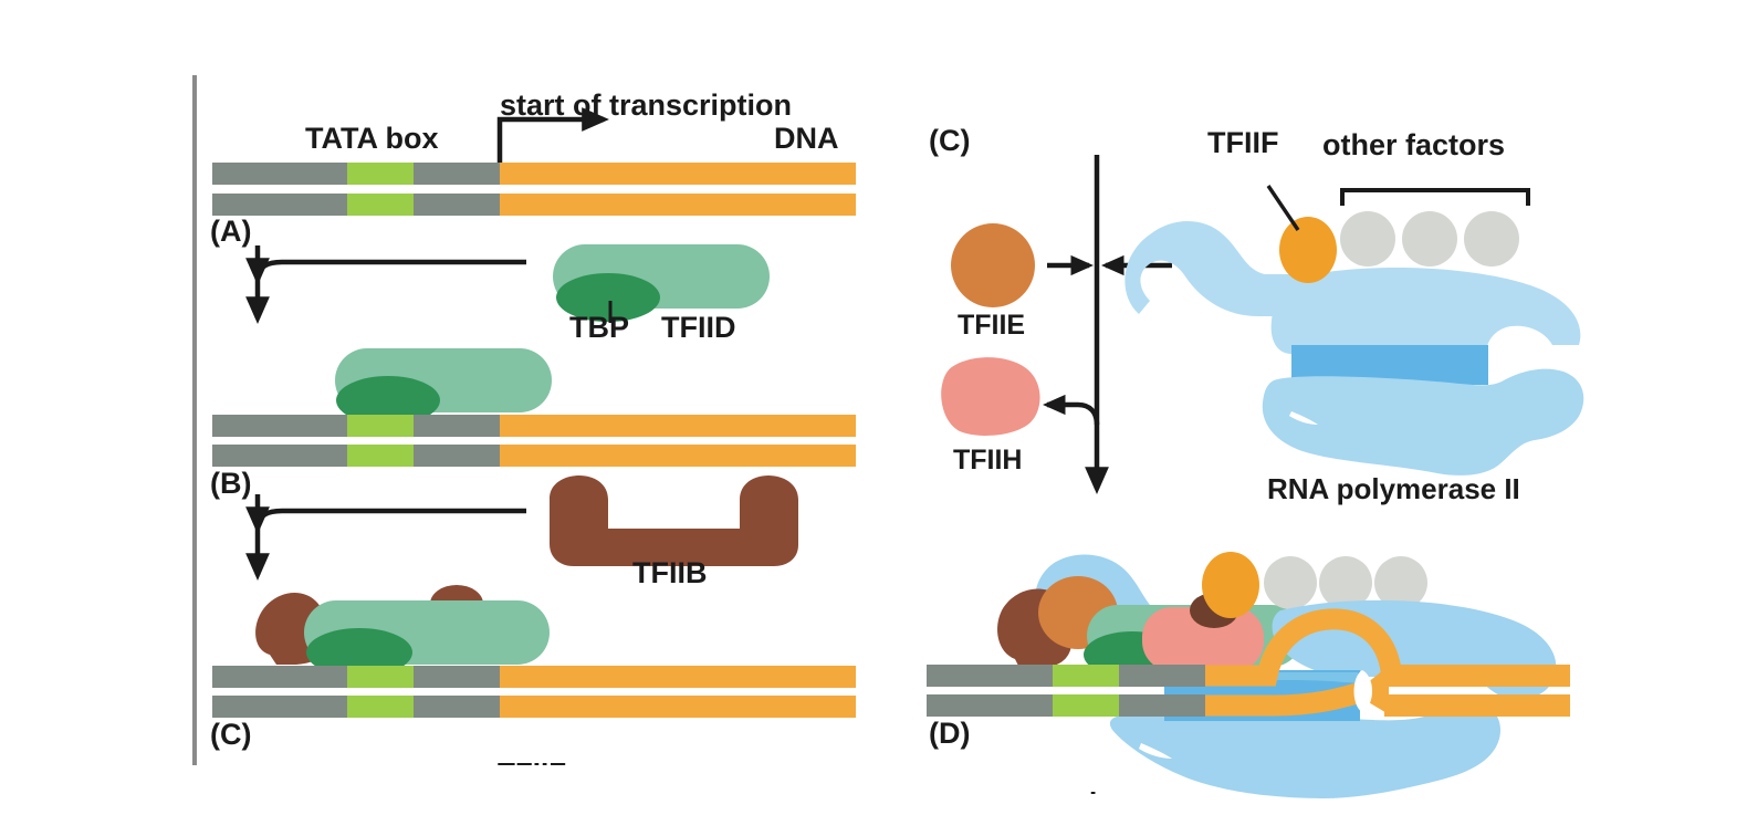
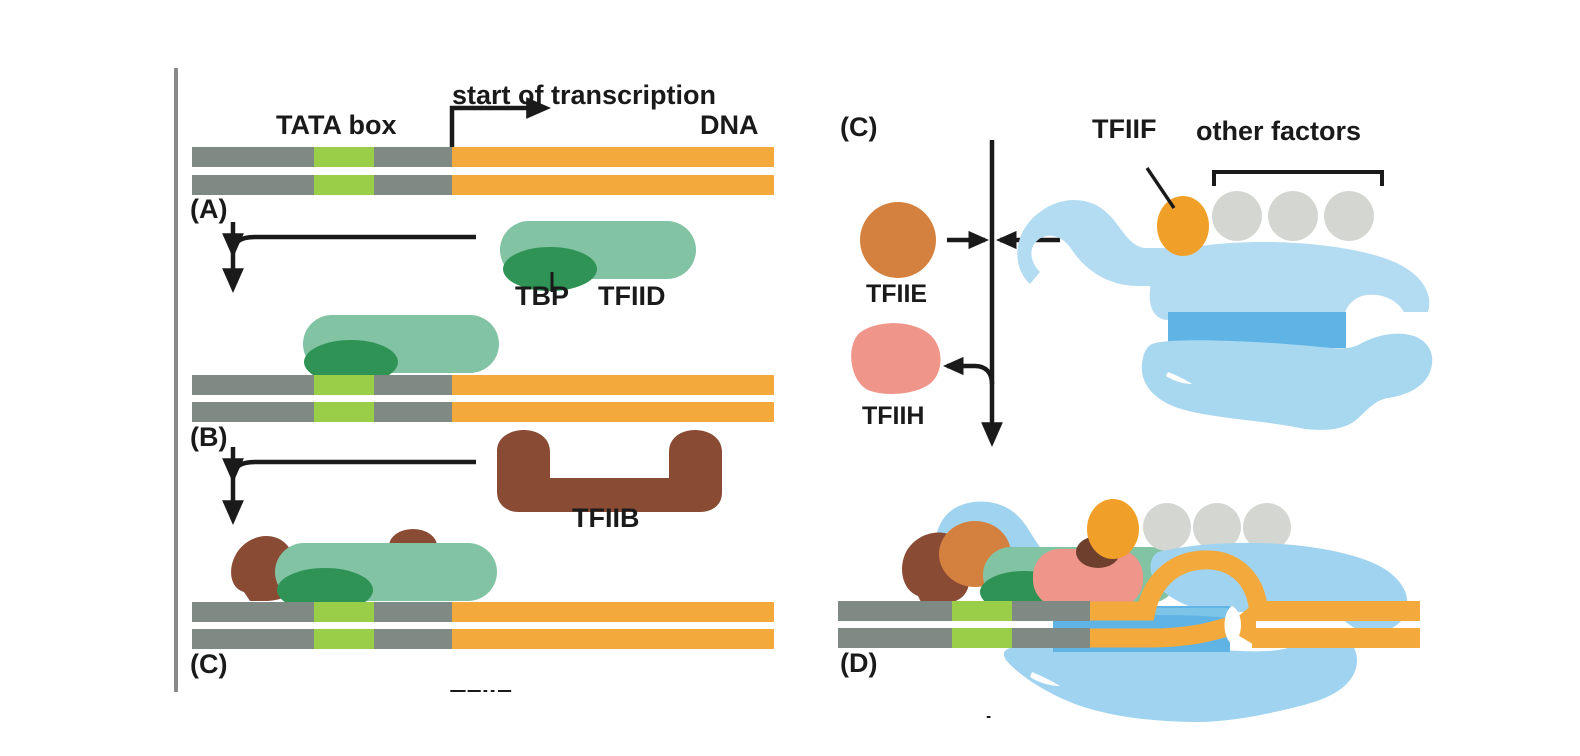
  TATA box
  start of transcription
  DNA
  (A)
  TBP
  TFIID
  (B)
  TFIIB
  (C)
  (C)
  TFIIF
  other factors
  TFIIE
  TFIIH
- RNA polymerase II
  (D)
